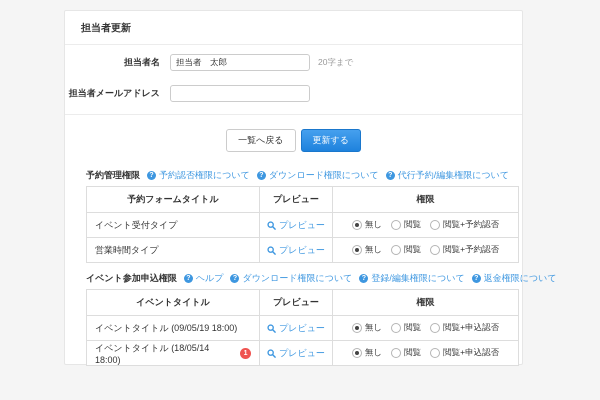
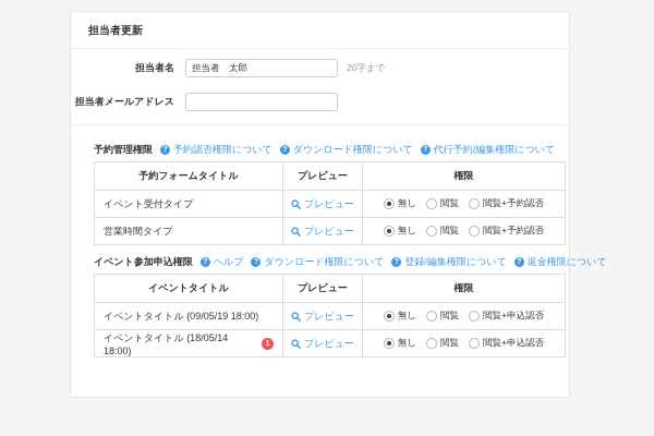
  担当者更新
  担当者名
  担当者 太郎
  20字まで
  担当者メールアドレス
- 一覧へ戻る
- 更新する
  予約管理権限
  予約認否権限について
  ダウンロード権限について
  代行予約/編集権限について
  予約フォームタイトル	プレビュー	権限
  イベント受付タイプ	プレビュー	無し 閲覧 閲覧+予約認否
  営業時間タイプ	プレビュー	無し 閲覧 閲覧+予約認否
  イベント参加申込権限
  ヘルプ
  ダウンロード権限について
  登録/編集権限について
  返金権限について
  イベントタイトル	プレビュー	権限
  イベントタイトル (09/05/19 18:00)	プレビュー	無し 閲覧 閲覧+申込認否
  イベントタイトル (18/05/14 18:00)	プレビュー	無し 閲覧 閲覧+申込認否
